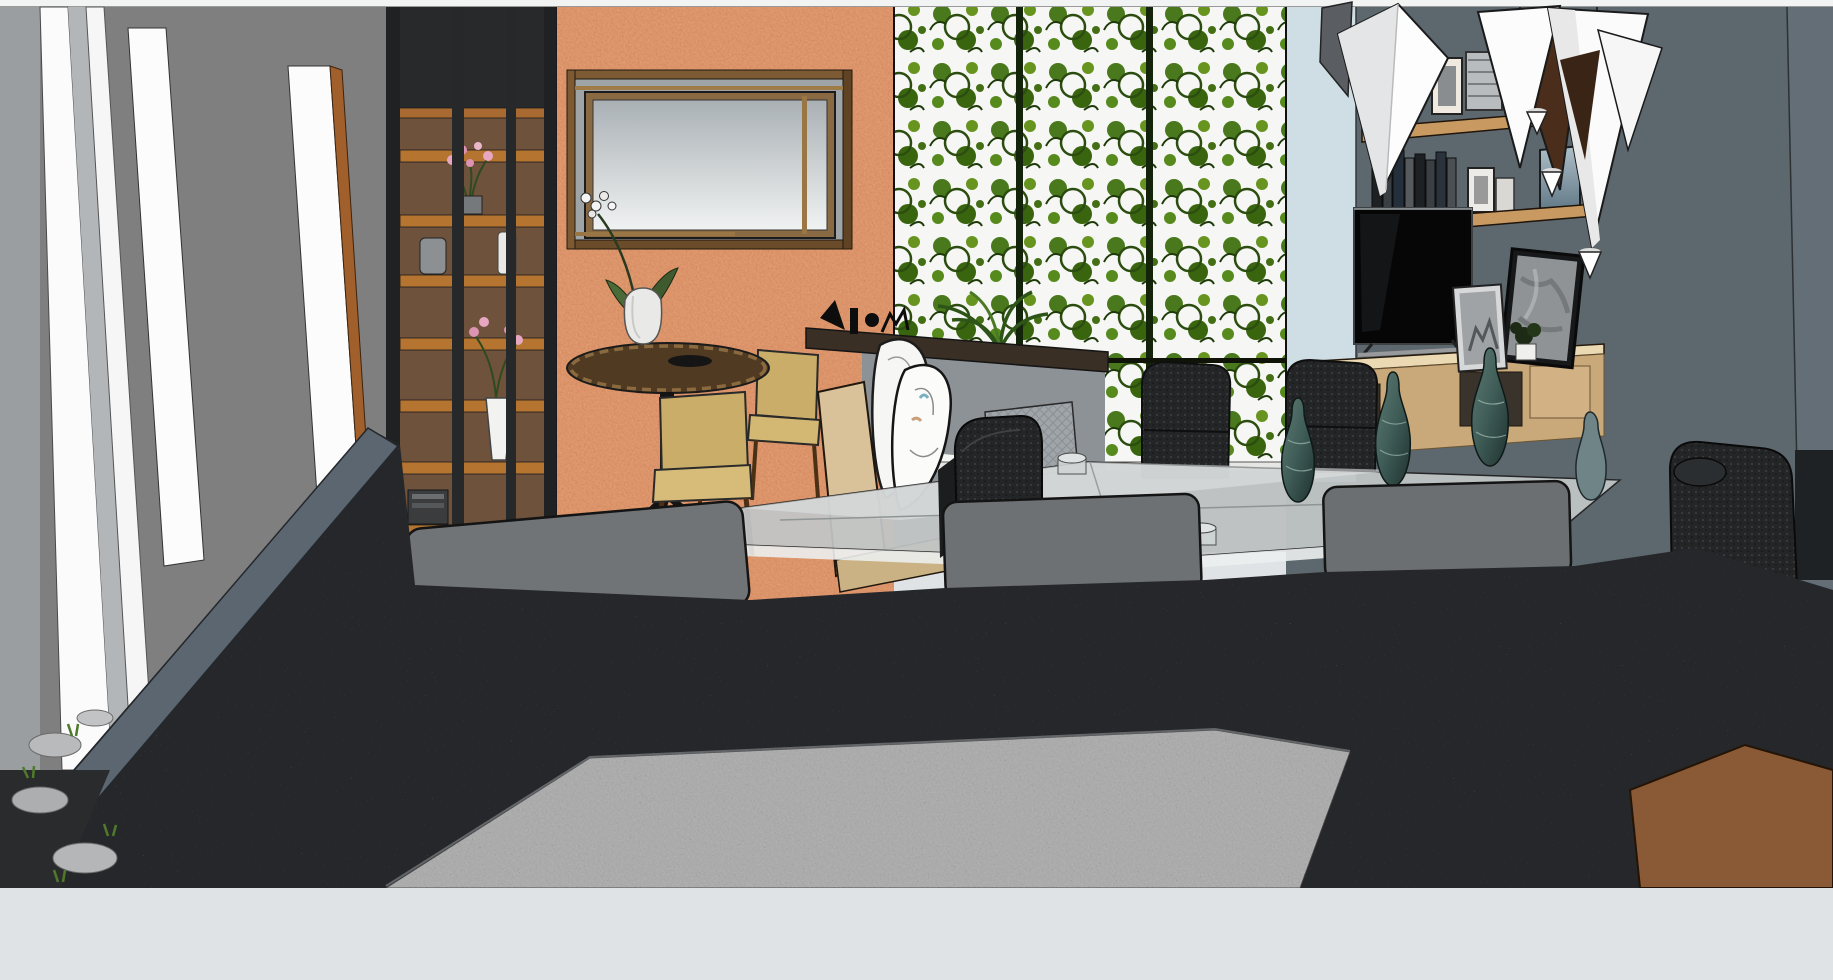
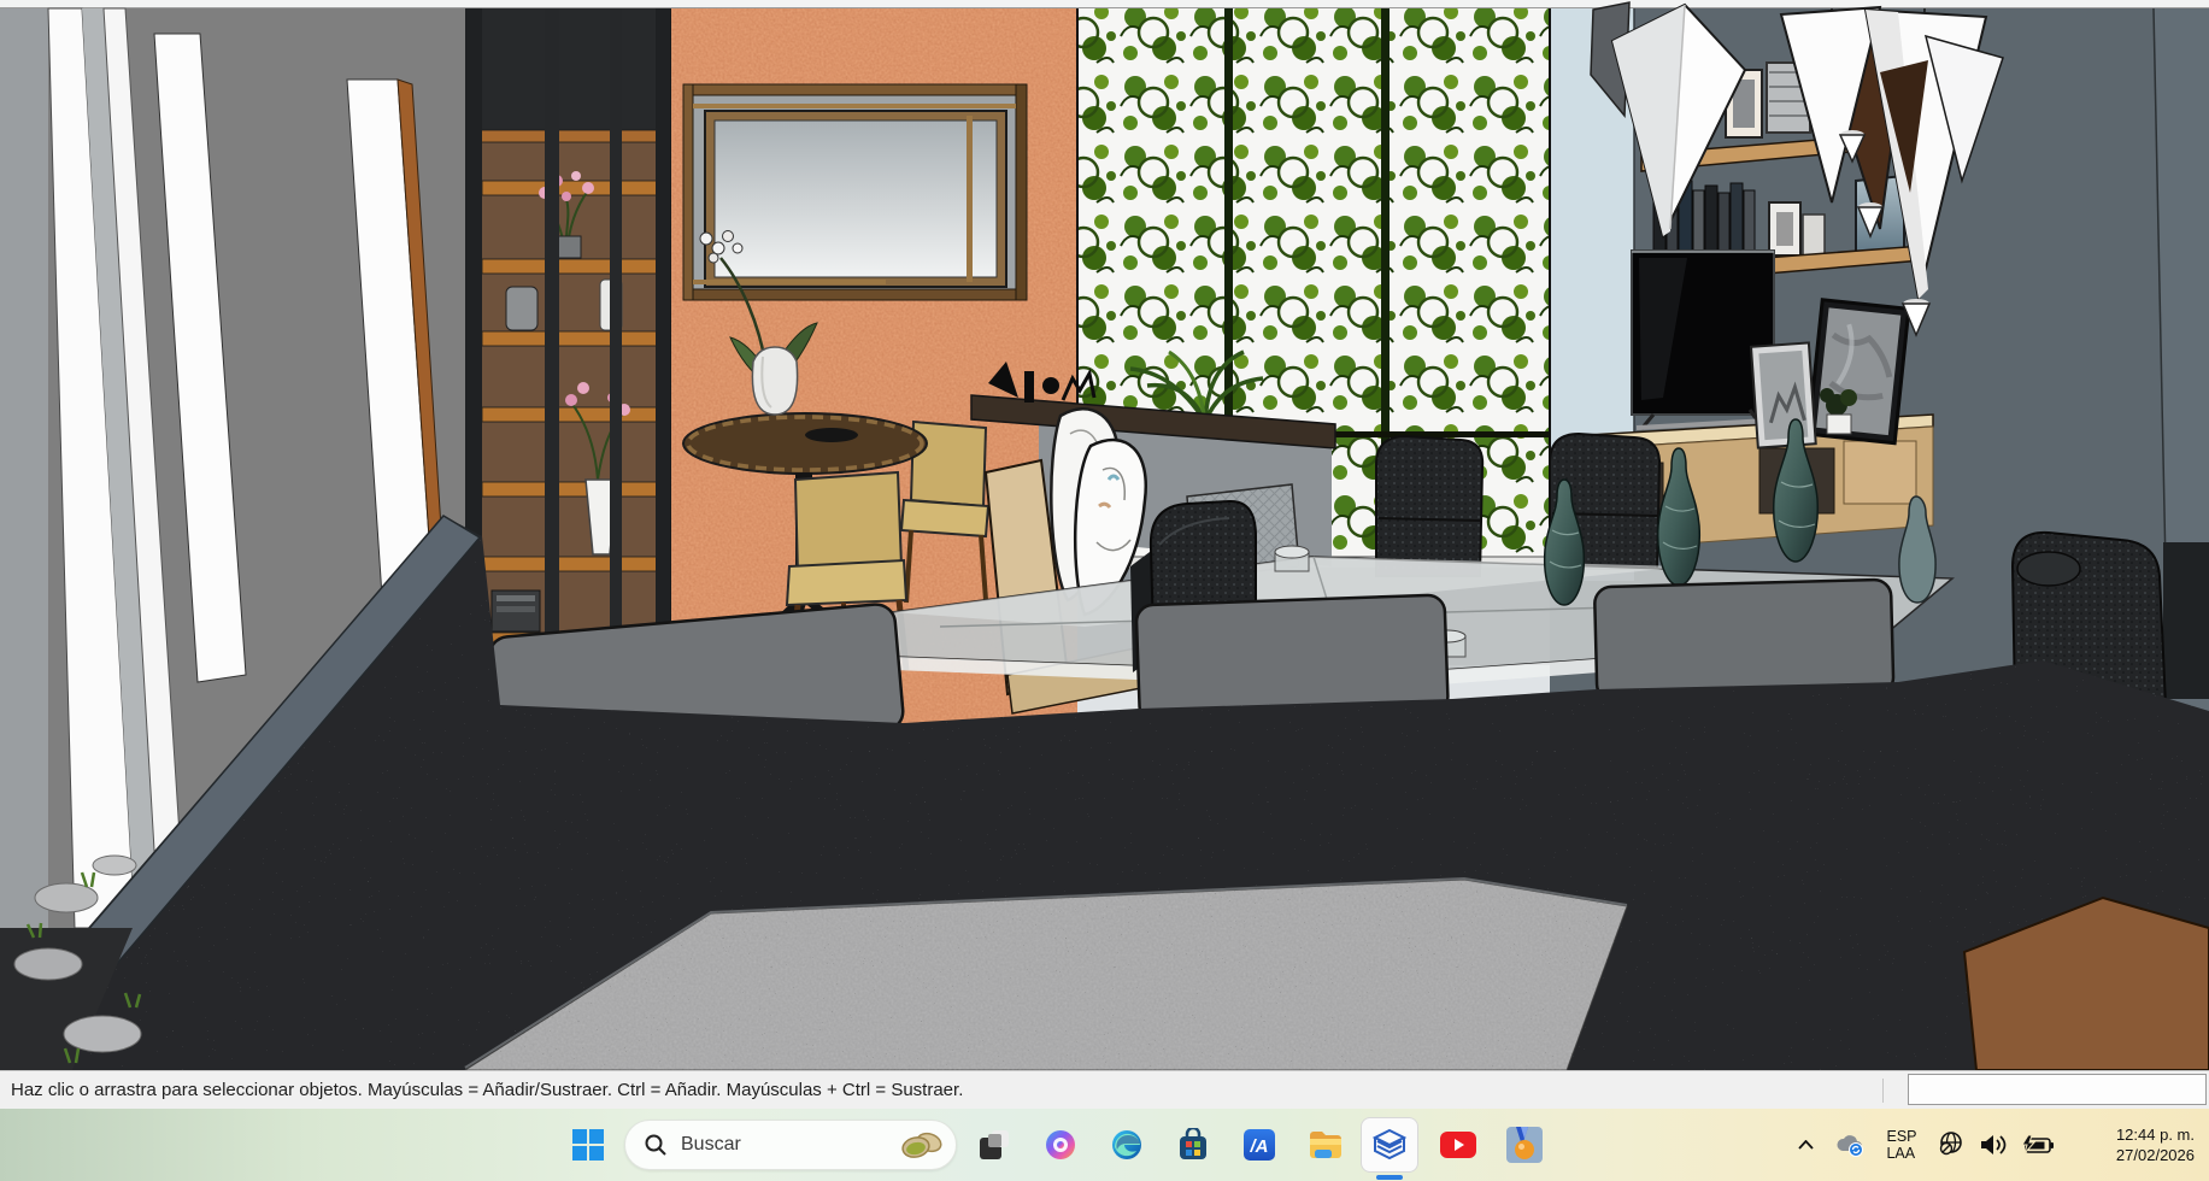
+ Haz clic o arrastra para seleccionar objetos. Mayúsculas = Añadir/Sustraer. Ctrl = Añadir. Mayúsculas + Ctrl = Sustraer.
+ Buscar
+ /A
+ ESP
+ LAA
+ 12:44 p. m.
+ 27/02/2026
